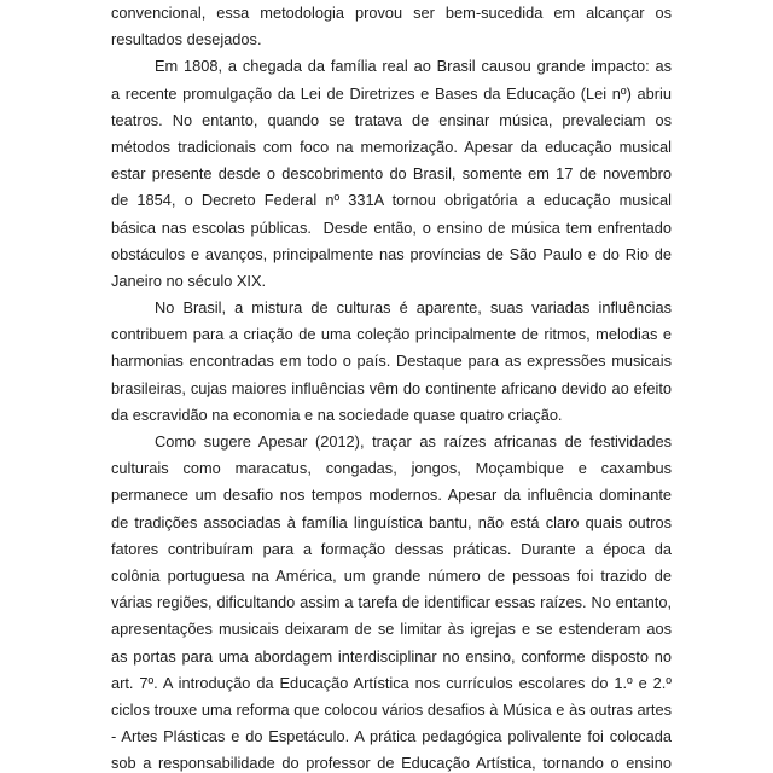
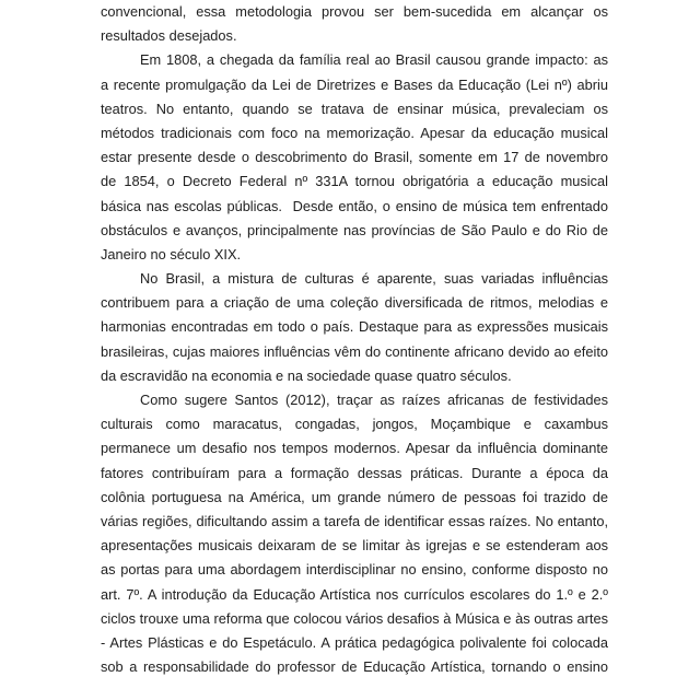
  convencional, essa metodologia provou ser bem-sucedida em alcançar os
  resultados desejados.
  Em 1808, a chegada da família real ao Brasil causou grande impacto: as
  a recente promulgação da Lei de Diretrizes e Bases da Educação (Lei nº) abriu
  teatros. No entanto, quando se tratava de ensinar música, prevaleciam os
  métodos tradicionais com foco na memorização. Apesar da educação musical
  estar presente desde o descobrimento do Brasil, somente em 17 de novembro
  de 1854, o Decreto Federal nº 331A tornou obrigatória a educação musical
  básica nas escolas públicas. Desde então, o ensino de música tem enfrentado
  obstáculos e avanços, principalmente nas províncias de São Paulo e do Rio de
  Janeiro no século XIX.
  No Brasil, a mistura de culturas é aparente, suas variadas influências
- contribuem para a criação de uma coleção principalmente de ritmos, melodias e
+ contribuem para a criação de uma coleção diversificada de ritmos, melodias e
  harmonias encontradas em todo o país. Destaque para as expressões musicais
  brasileiras, cujas maiores influências vêm do continente africano devido ao efeito
- da escravidão na economia e na sociedade quase quatro criação.
+ da escravidão na economia e na sociedade quase quatro séculos.
- Como sugere Apesar (2012), traçar as raízes africanas de festividades
+ Como sugere Santos (2012), traçar as raízes africanas de festividades
  culturais como maracatus, congadas, jongos, Moçambique e caxambus
  permanece um desafio nos tempos modernos. Apesar da influência dominante
- de tradições associadas à família linguística bantu, não está claro quais outros
  fatores contribuíram para a formação dessas práticas. Durante a época da
  colônia portuguesa na América, um grande número de pessoas foi trazido de
  várias regiões, dificultando assim a tarefa de identificar essas raízes. No entanto,
  apresentações musicais deixaram de se limitar às igrejas e se estenderam aos
  as portas para uma abordagem interdisciplinar no ensino, conforme disposto no
  art. 7º. A introdução da Educação Artística nos currículos escolares do 1.º e 2.º
  ciclos trouxe uma reforma que colocou vários desafios à Música e às outras artes
  - Artes Plásticas e do Espetáculo. A prática pedagógica polivalente foi colocada
  sob a responsabilidade do professor de Educação Artística, tornando o ensino
